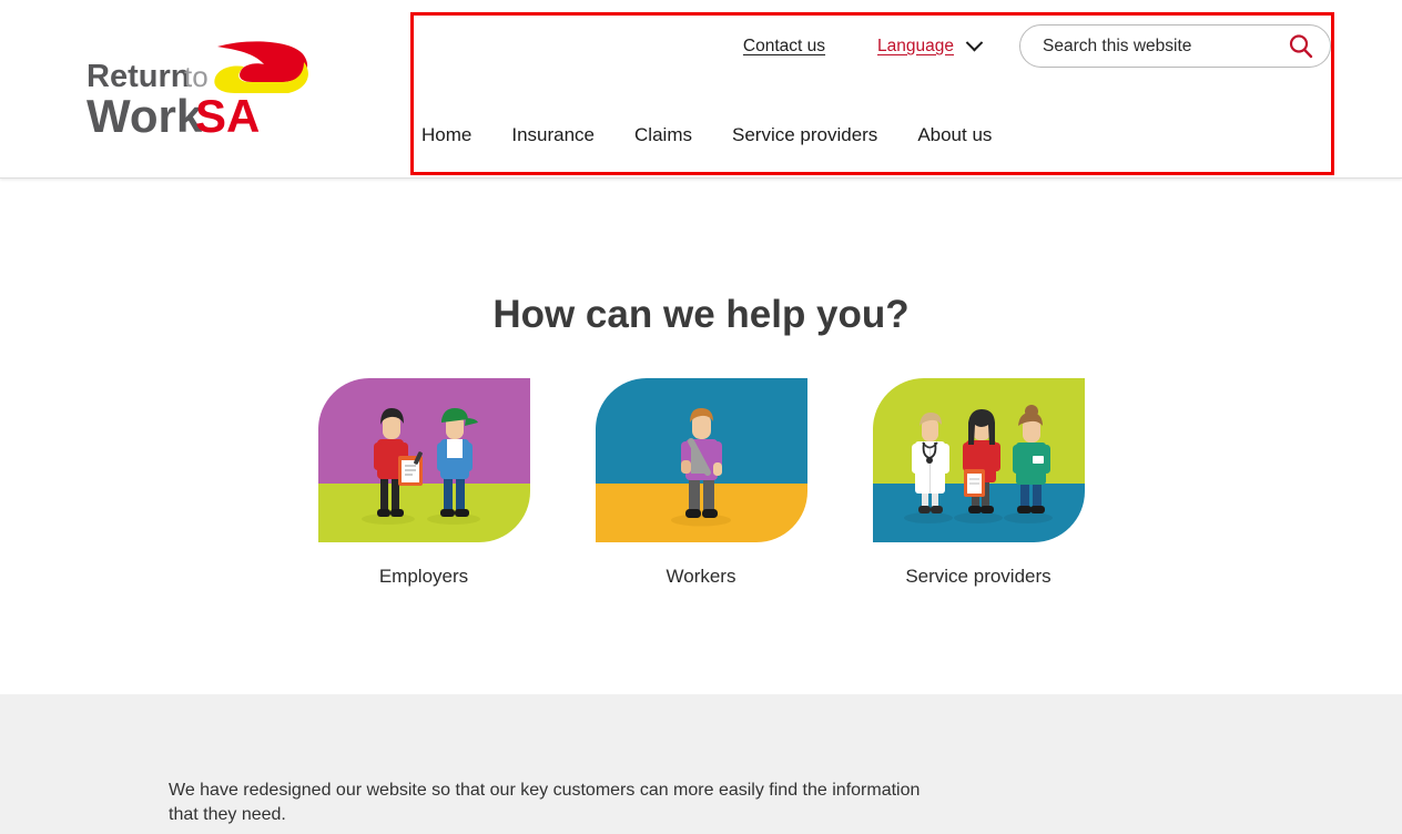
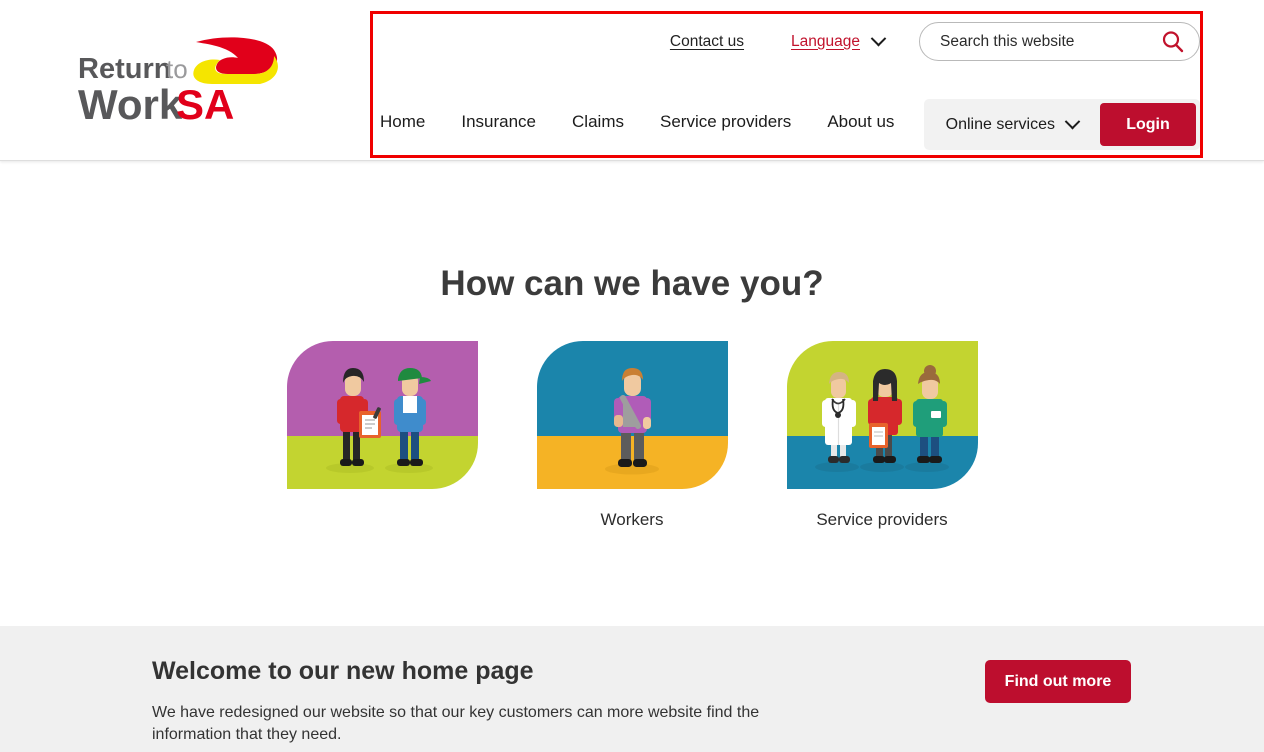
  Return
  to
  Work
  SA
  Contact us
  Language
  Search this website
  Home
  Insurance
  Claims
  Service providers
  About us
+ Online services
+ Login
- How can we help you?
+ How can we have you?
- Employers
  Workers
  Service providers
+ Welcome to our new home page
- We have redesigned our website so that our key customers can more easily find the information that they need.
+ We have redesigned our website so that our key customers can more website find the information that they need.
+ Find out more
